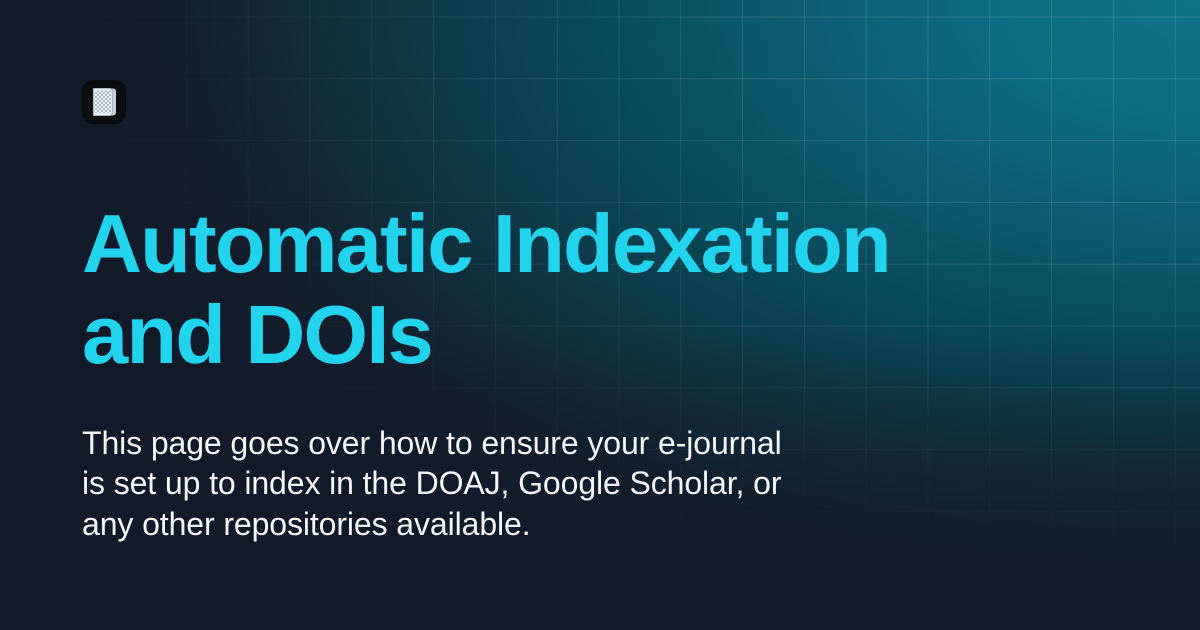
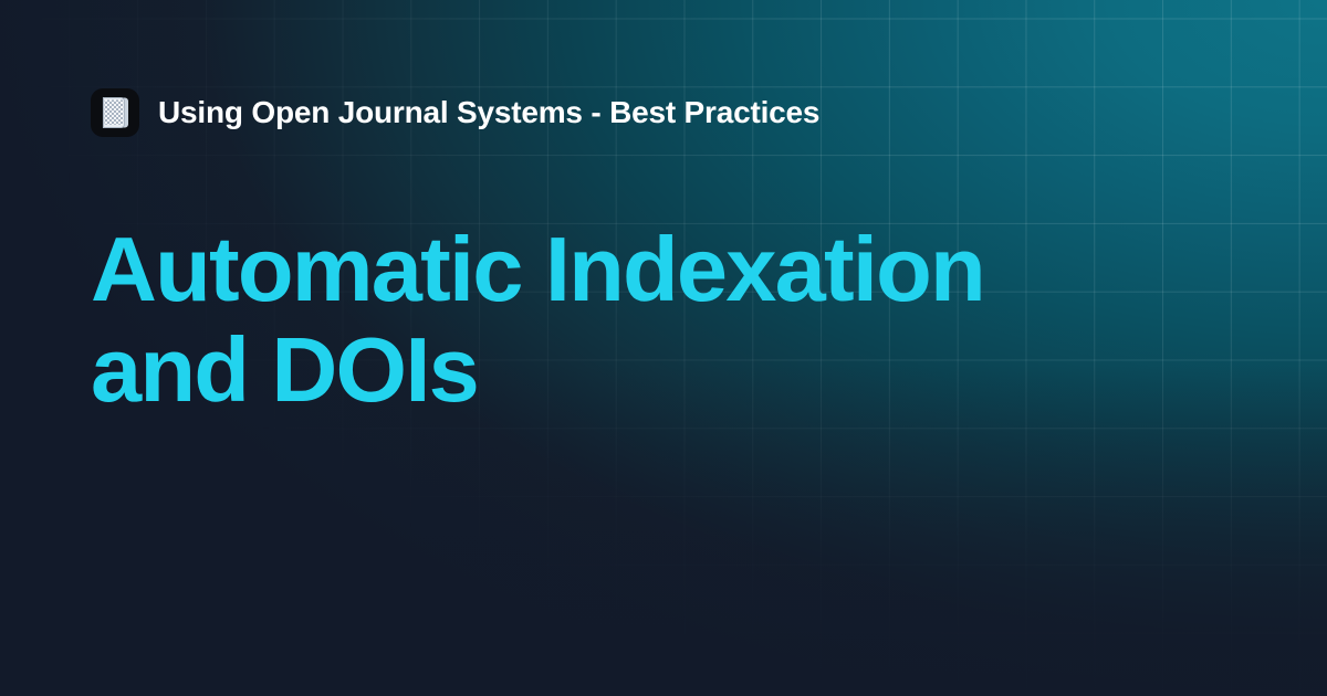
+ Using Open Journal Systems - Best Practices
  Automatic Indexation and DOIs
- This page goes over how to ensure your e-journal is set up to index in the DOAJ, Google Scholar, or any other repositories available.
